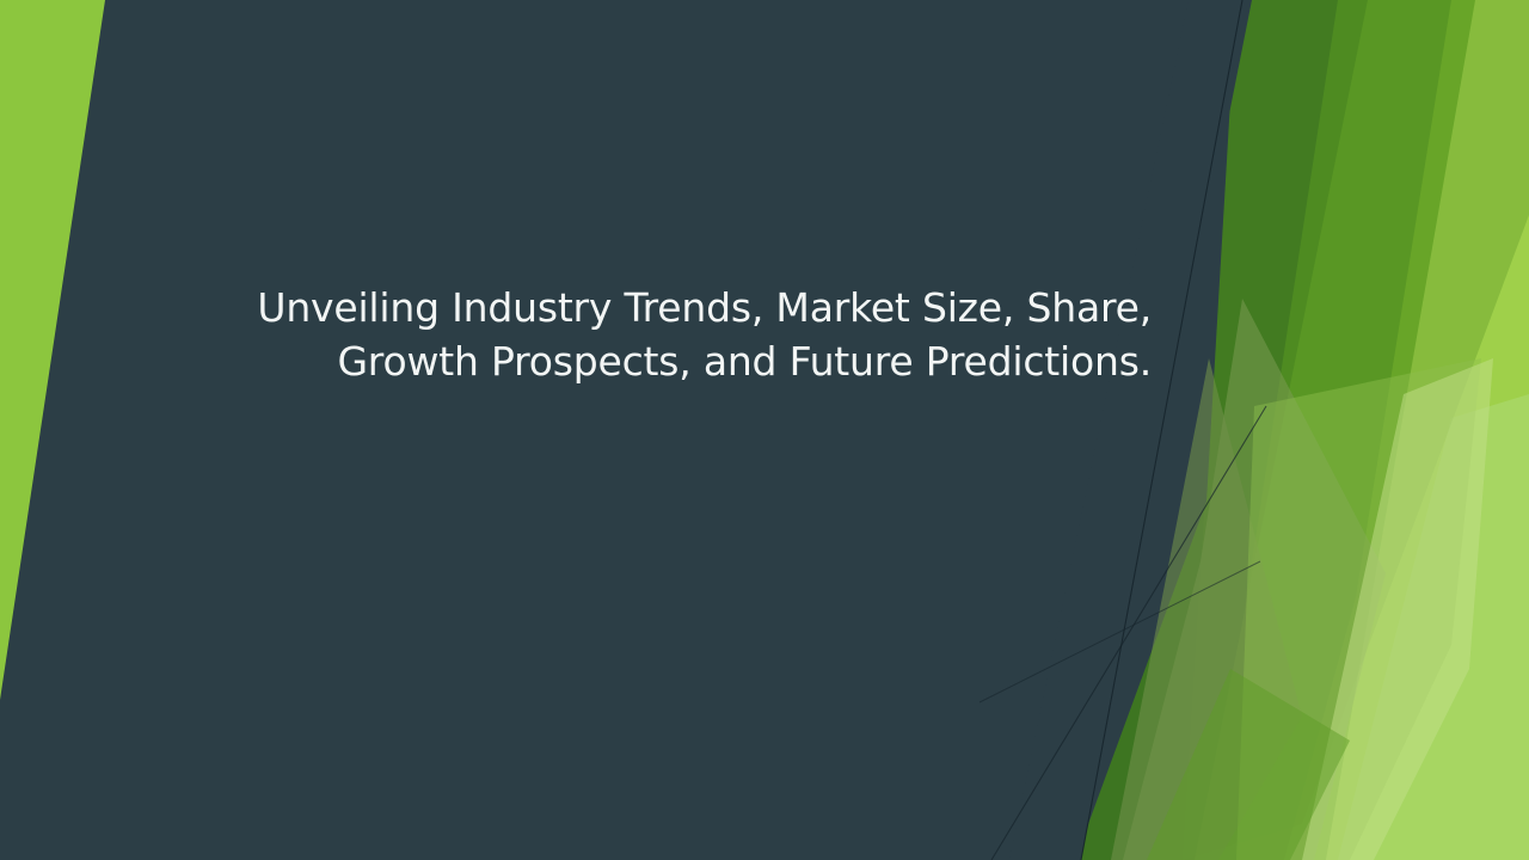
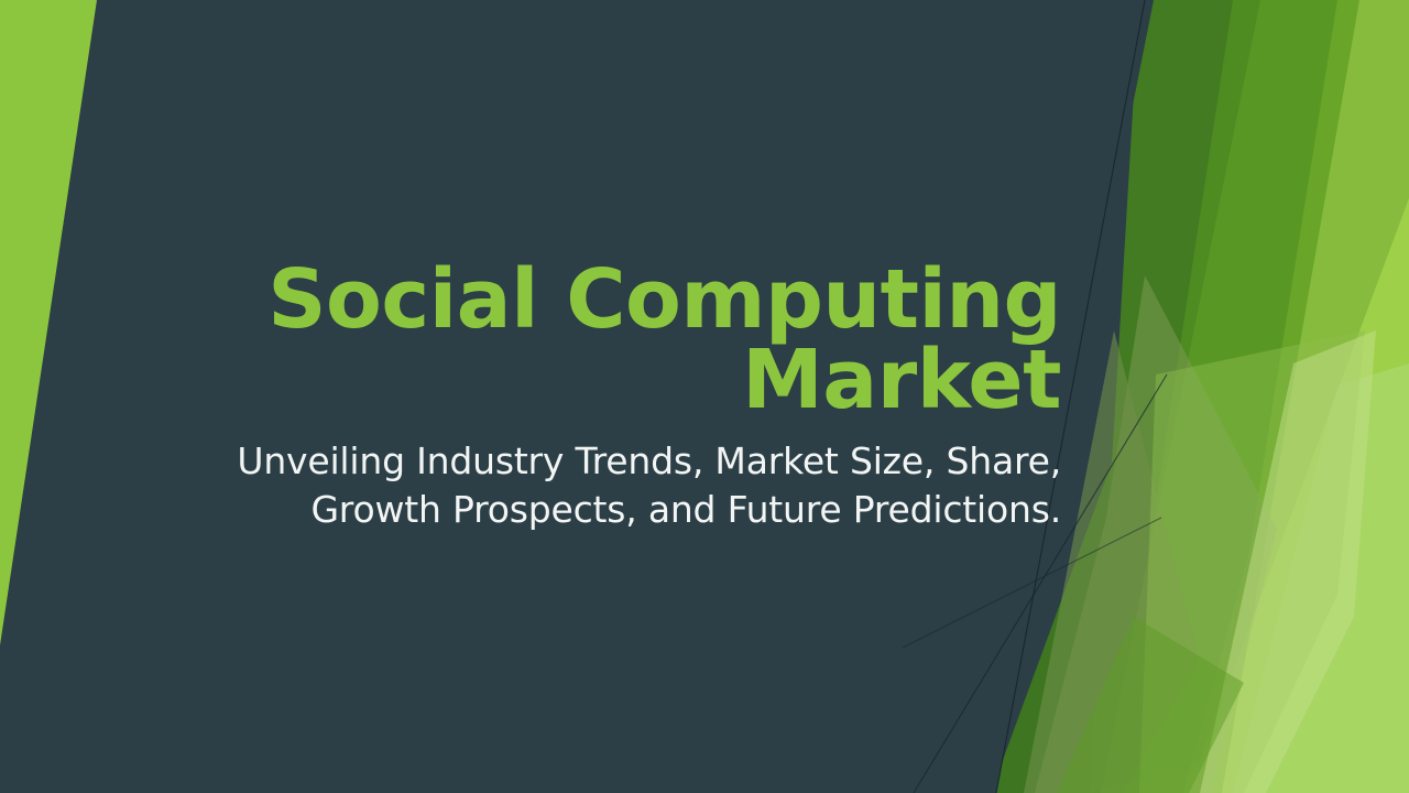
+ Social Computing
+ Market
  Unveiling Industry Trends, Market Size, Share,
  Growth Prospects, and Future Predictions.
